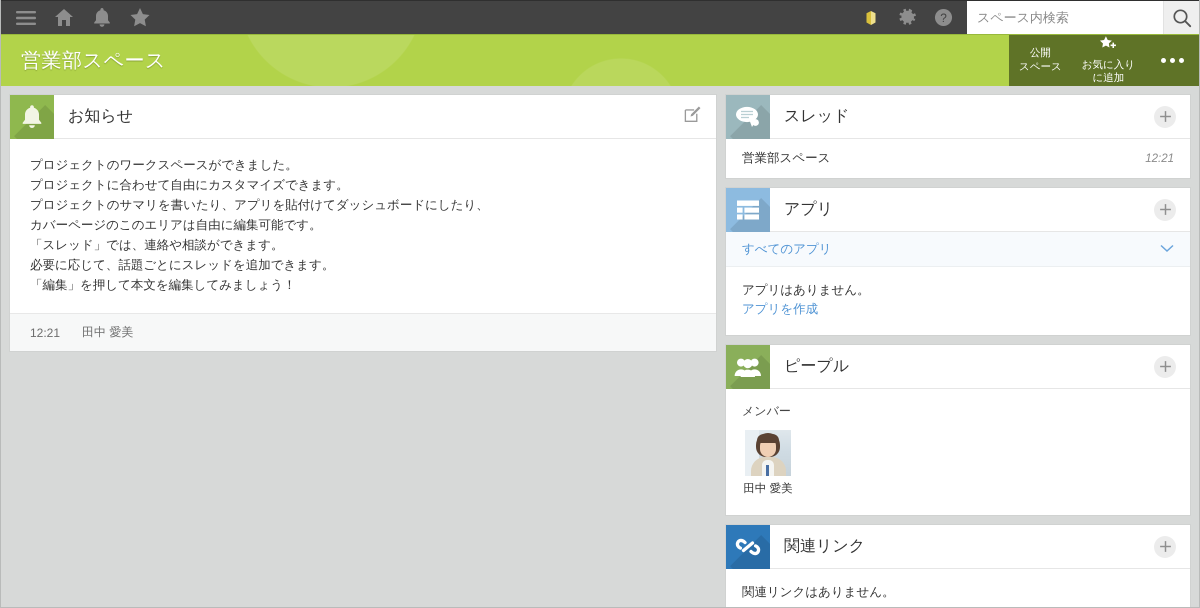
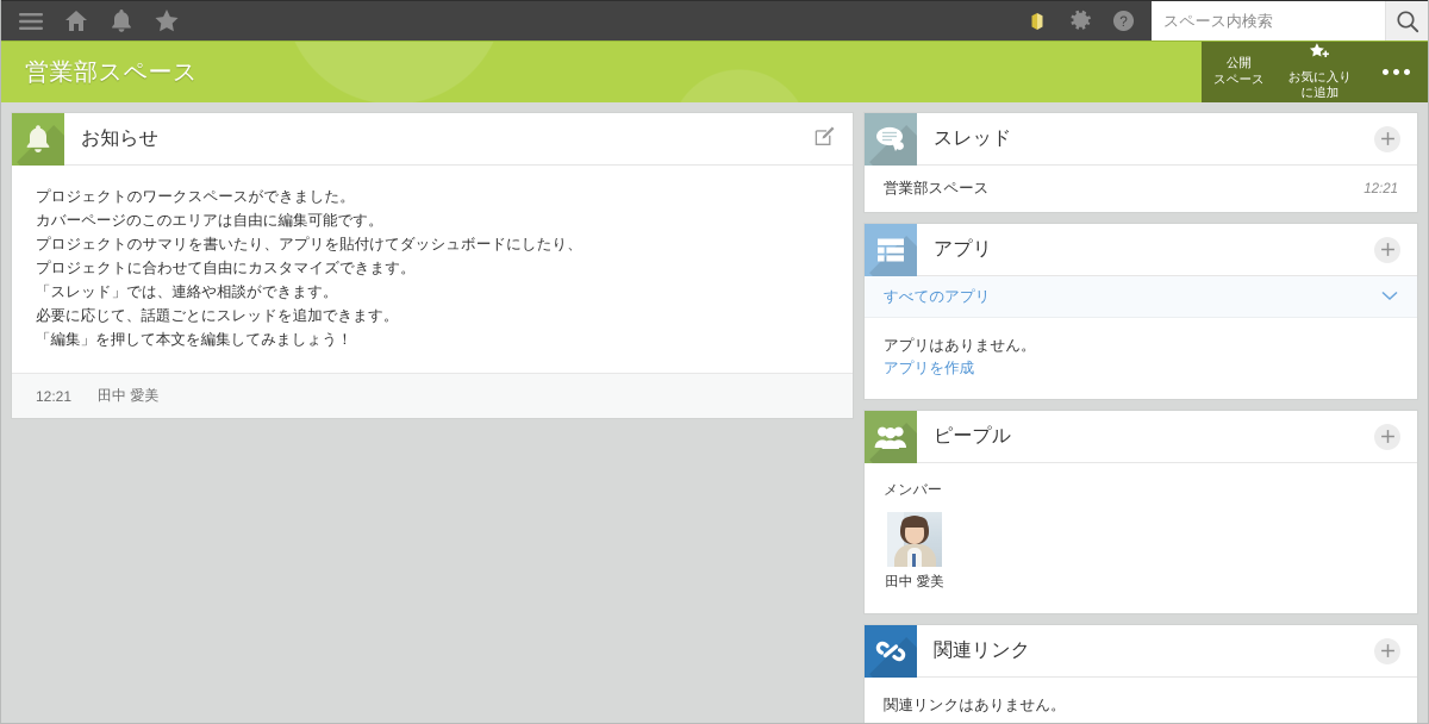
  ?
  スペース内検索
  営業部スペース
  公開
  スペース
  お気に入り
  に追加
  お知らせ
  プロジェクトのワークスペースができました。
- プロジェクトに合わせて自由にカスタマイズできます。
+ カバーページのこのエリアは自由に編集可能です。
  プロジェクトのサマリを書いたり、アプリを貼付けてダッシュボードにしたり、
- カバーページのこのエリアは自由に編集可能です。
+ プロジェクトに合わせて自由にカスタマイズできます。
  「スレッド」では、連絡や相談ができます。
  必要に応じて、話題ごとにスレッドを追加できます。
  「編集」を押して本文を編集してみましょう！
  12:21
  田中 愛美
  スレッド
  営業部スペース
  12:21
  アプリ
  すべてのアプリ
  アプリはありません。
  アプリを作成
  ピープル
  メンバー
  田中 愛美
  関連リンク
  関連リンクはありません。
